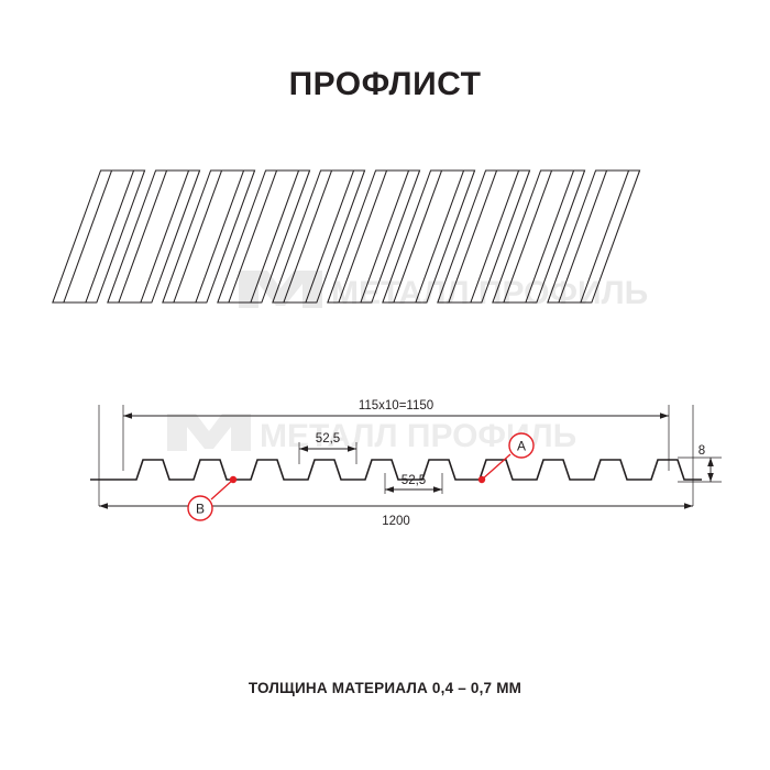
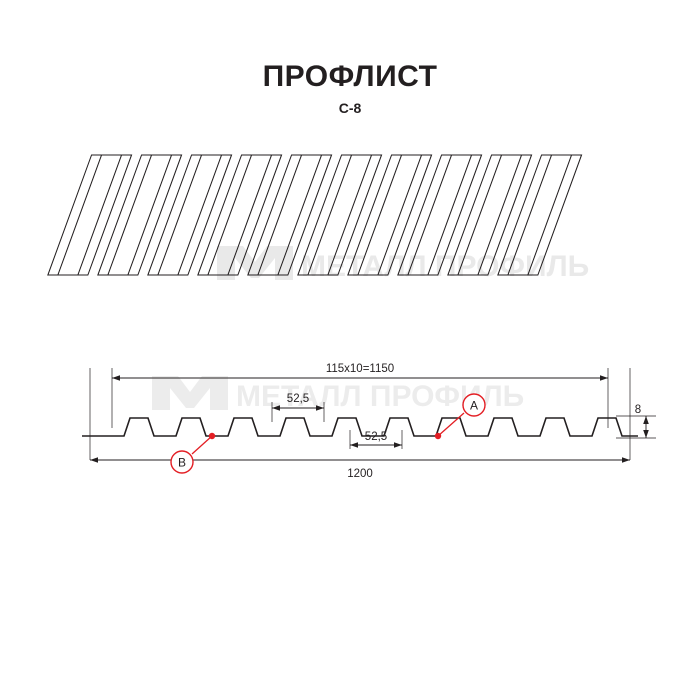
  ПРОФЛИСТ
+ С-8
  МЕТАЛЛ ПРОФИЛЬ
  МЕТАЛЛ ПРОФЛЬ
  115х10=1150
  52,5
  52,5
  1200
  8
  A
  B
- ТОЛЩИНА МАТЕРИАЛА 0,4 – 0,7 ММ
